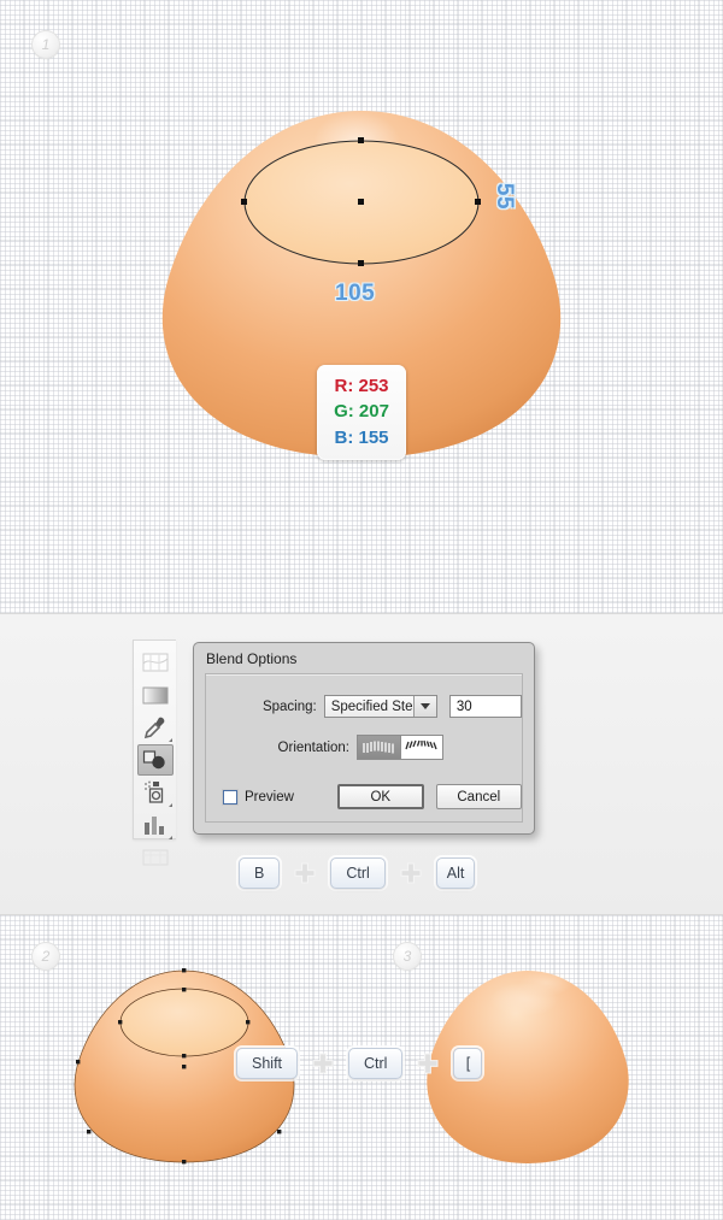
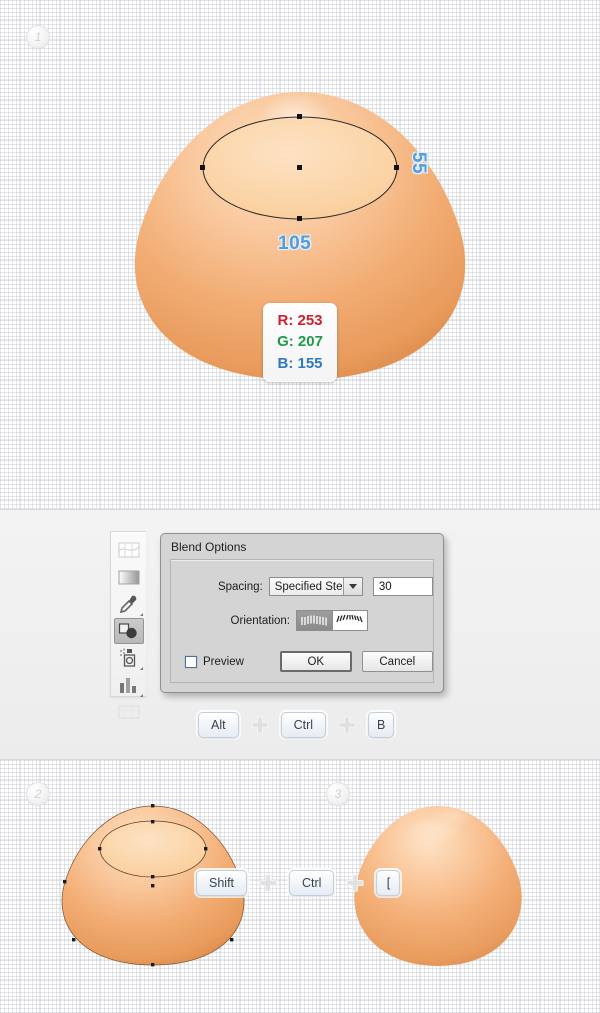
  1
  105
  R: 253
  G: 207
  B: 155
  Blend Options
  Spacing:
  Specified Ste
  30
  Orientation:
  Preview
  OK
  Cancel
- B
+ Alt
  Ctrl
- Alt
+ B
  2
  3
  Shift
  Ctrl
  [
